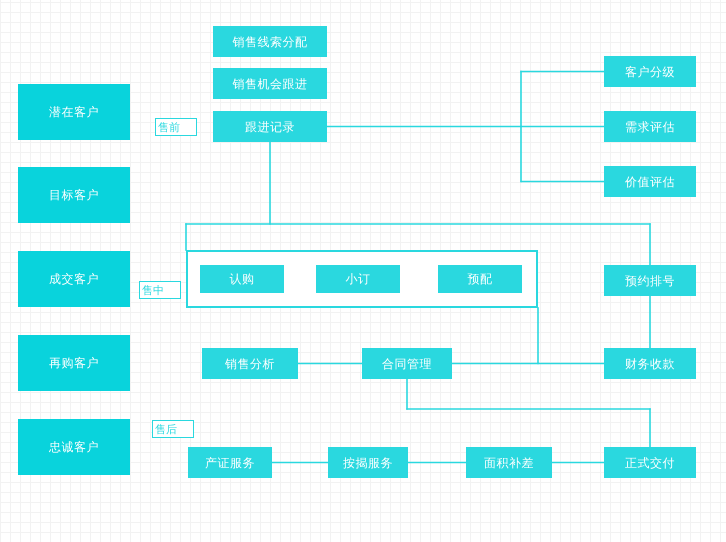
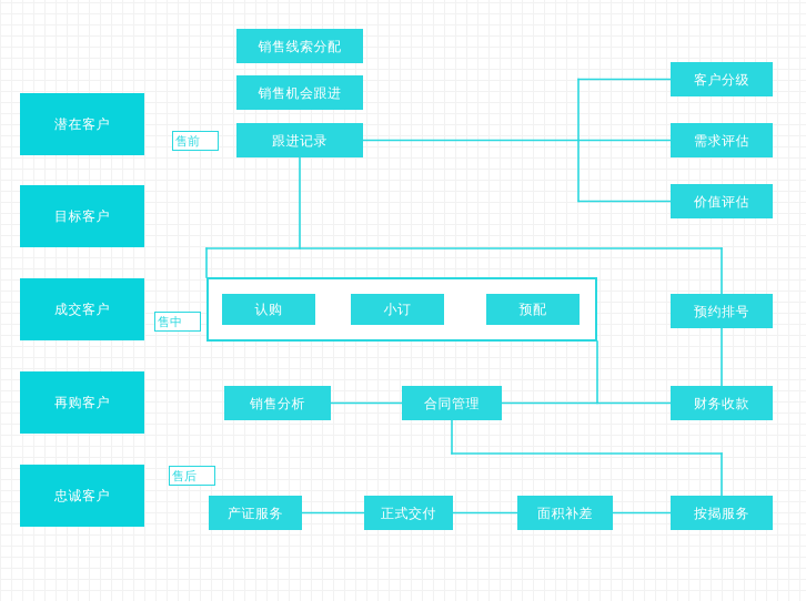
  潜在客户
  目标客户
  成交客户
  再购客户
  忠诚客户
  销售线索分配
  销售机会跟进
  跟进记录
  客户分级
  需求评估
  价值评估
  认购
  小订
  预配
  预约排号
  销售分析
  合同管理
  财务收款
  产证服务
- 按揭服务
+ 正式交付
  面积补差
- 正式交付
+ 按揭服务
  售前
  售中
  售后
